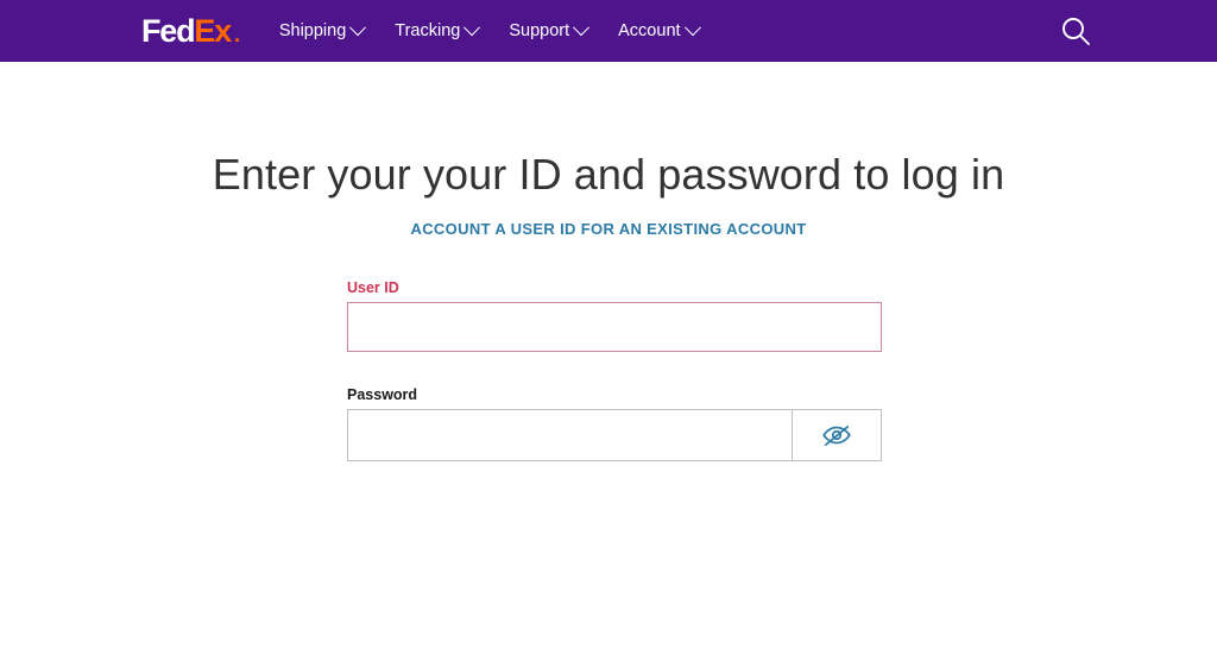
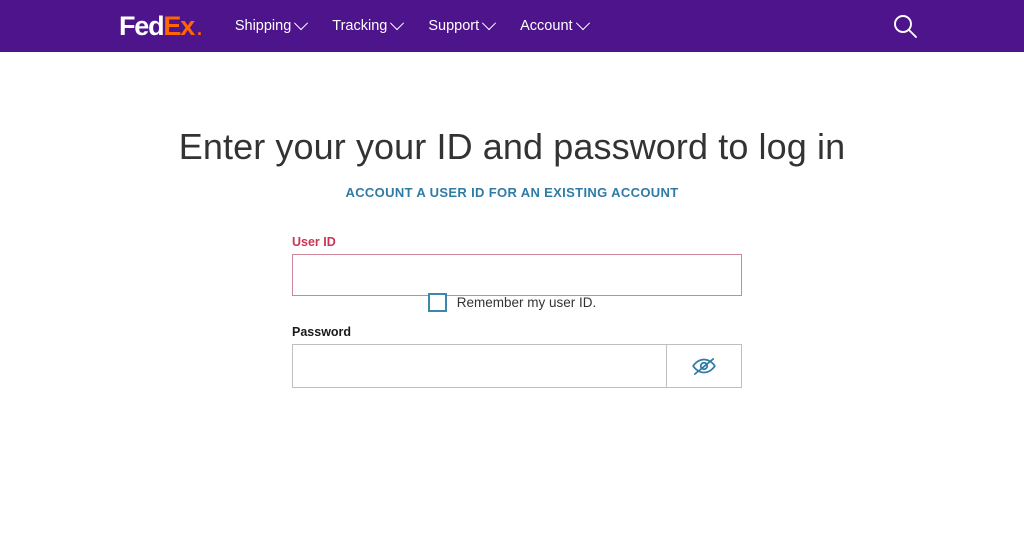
  Fed
  Ex
  .
  Shipping
  Tracking
  Support
  Account
  Enter your your ID and password to log in
  ACCOUNT A USER ID FOR AN EXISTING ACCOUNT
  User ID
  Password
+ Remember my user ID.
